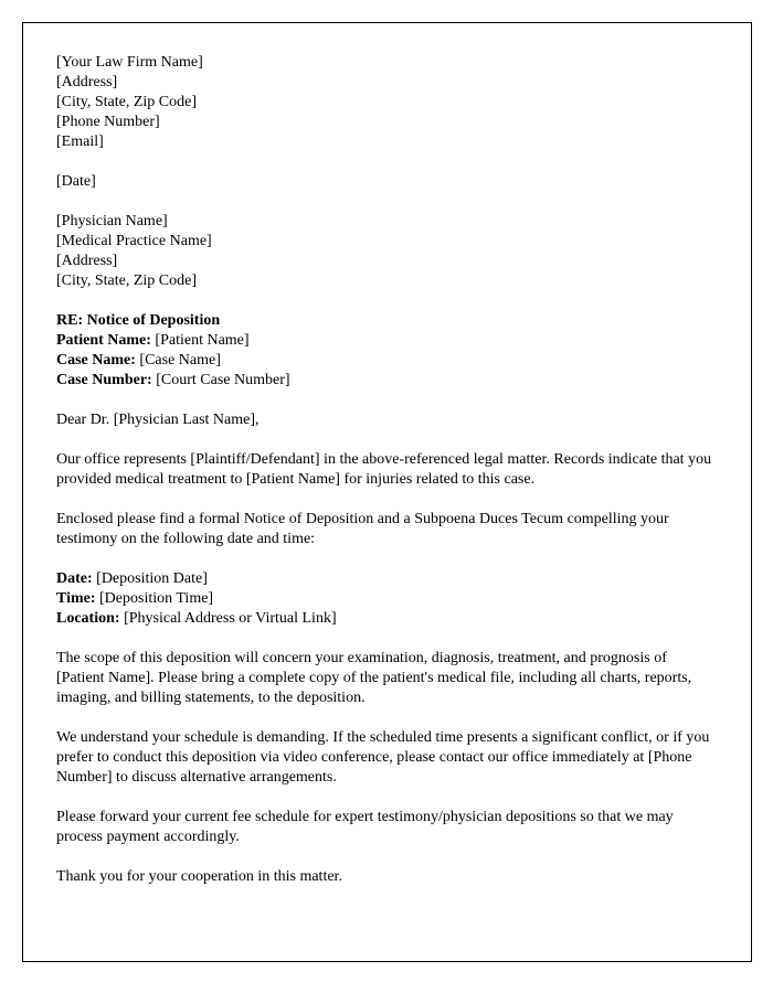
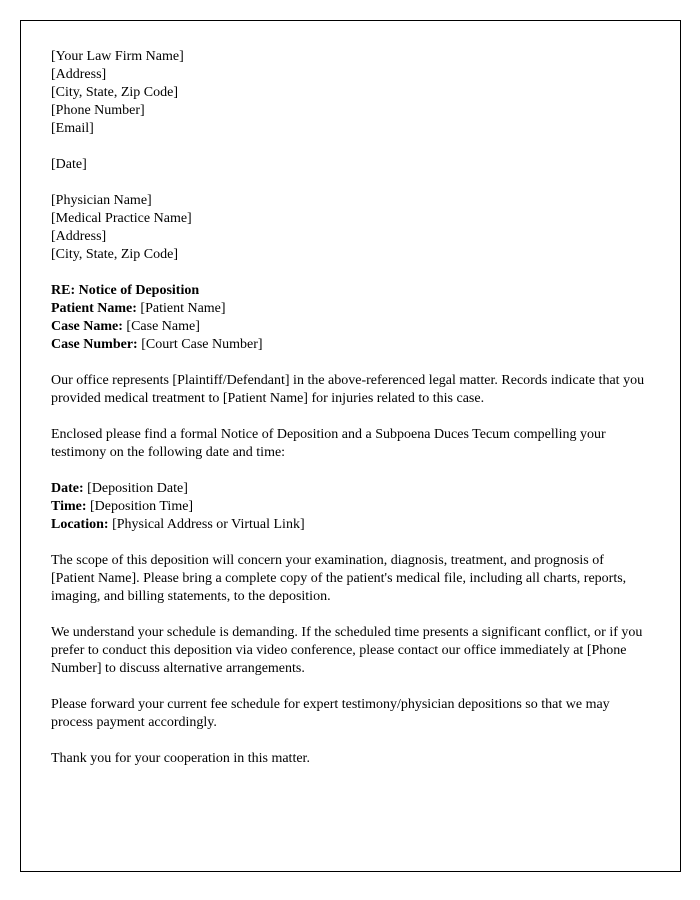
  [Your Law Firm Name]
  [Address]
  [City, State, Zip Code]
  [Phone Number]
  [Email]
  [Date]
  [Physician Name]
  [Medical Practice Name]
  [Address]
  [City, State, Zip Code]
  RE: Notice of Deposition
  Patient Name: [Patient Name]
  Case Name: [Case Name]
  Case Number: [Court Case Number]
- Dear Dr. [Physician Last Name],
  Our office represents [Plaintiff/Defendant] in the above-referenced legal matter. Records indicate that you provided medical treatment to [Patient Name] for injuries related to this case.
  Enclosed please find a formal Notice of Deposition and a Subpoena Duces Tecum compelling your testimony on the following date and time:
  Date: [Deposition Date]
  Time: [Deposition Time]
  Location: [Physical Address or Virtual Link]
  The scope of this deposition will concern your examination, diagnosis, treatment, and prognosis of [Patient Name]. Please bring a complete copy of the patient's medical file, including all charts, reports, imaging, and billing statements, to the deposition.
  We understand your schedule is demanding. If the scheduled time presents a significant conflict, or if you prefer to conduct this deposition via video conference, please contact our office immediately at [Phone Number] to discuss alternative arrangements.
  Please forward your current fee schedule for expert testimony/physician depositions so that we may process payment accordingly.
  Thank you for your cooperation in this matter.
